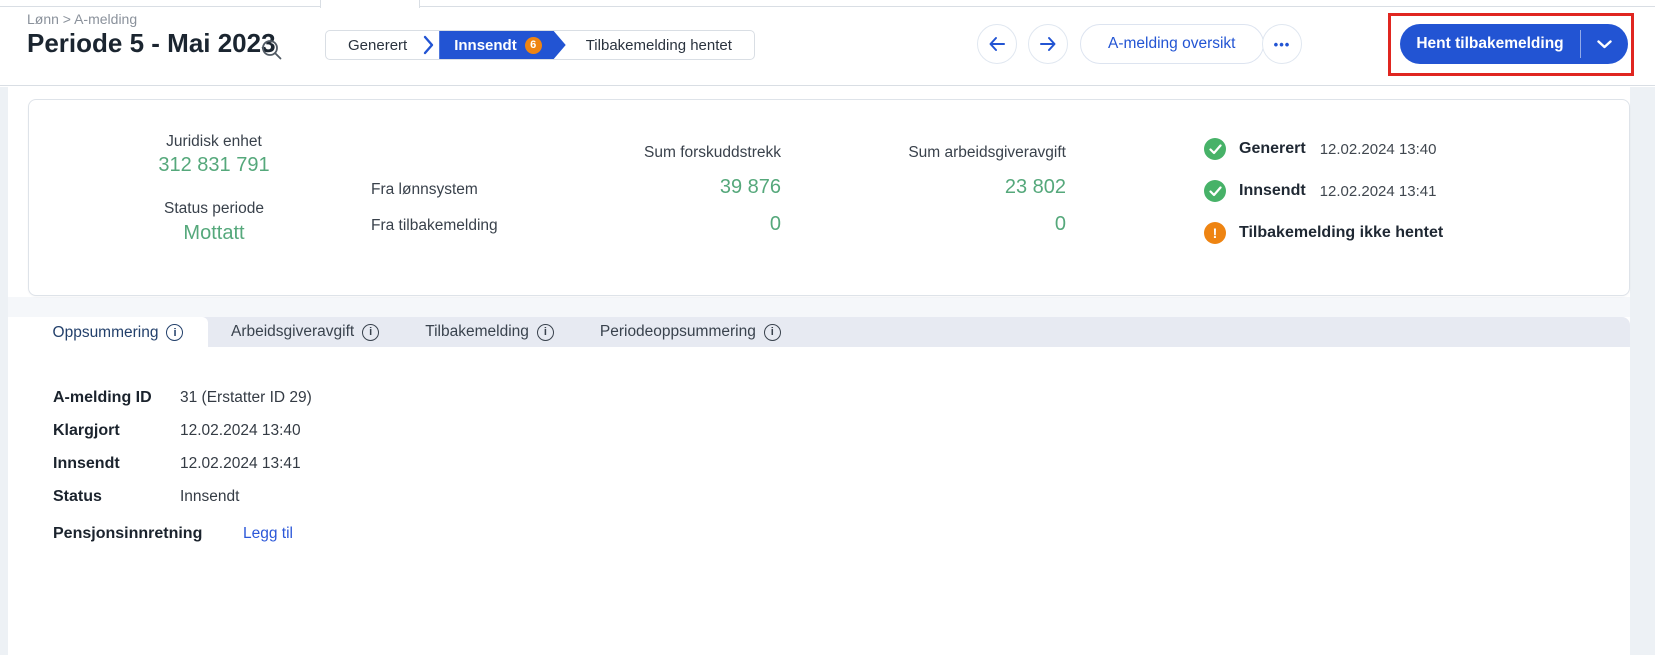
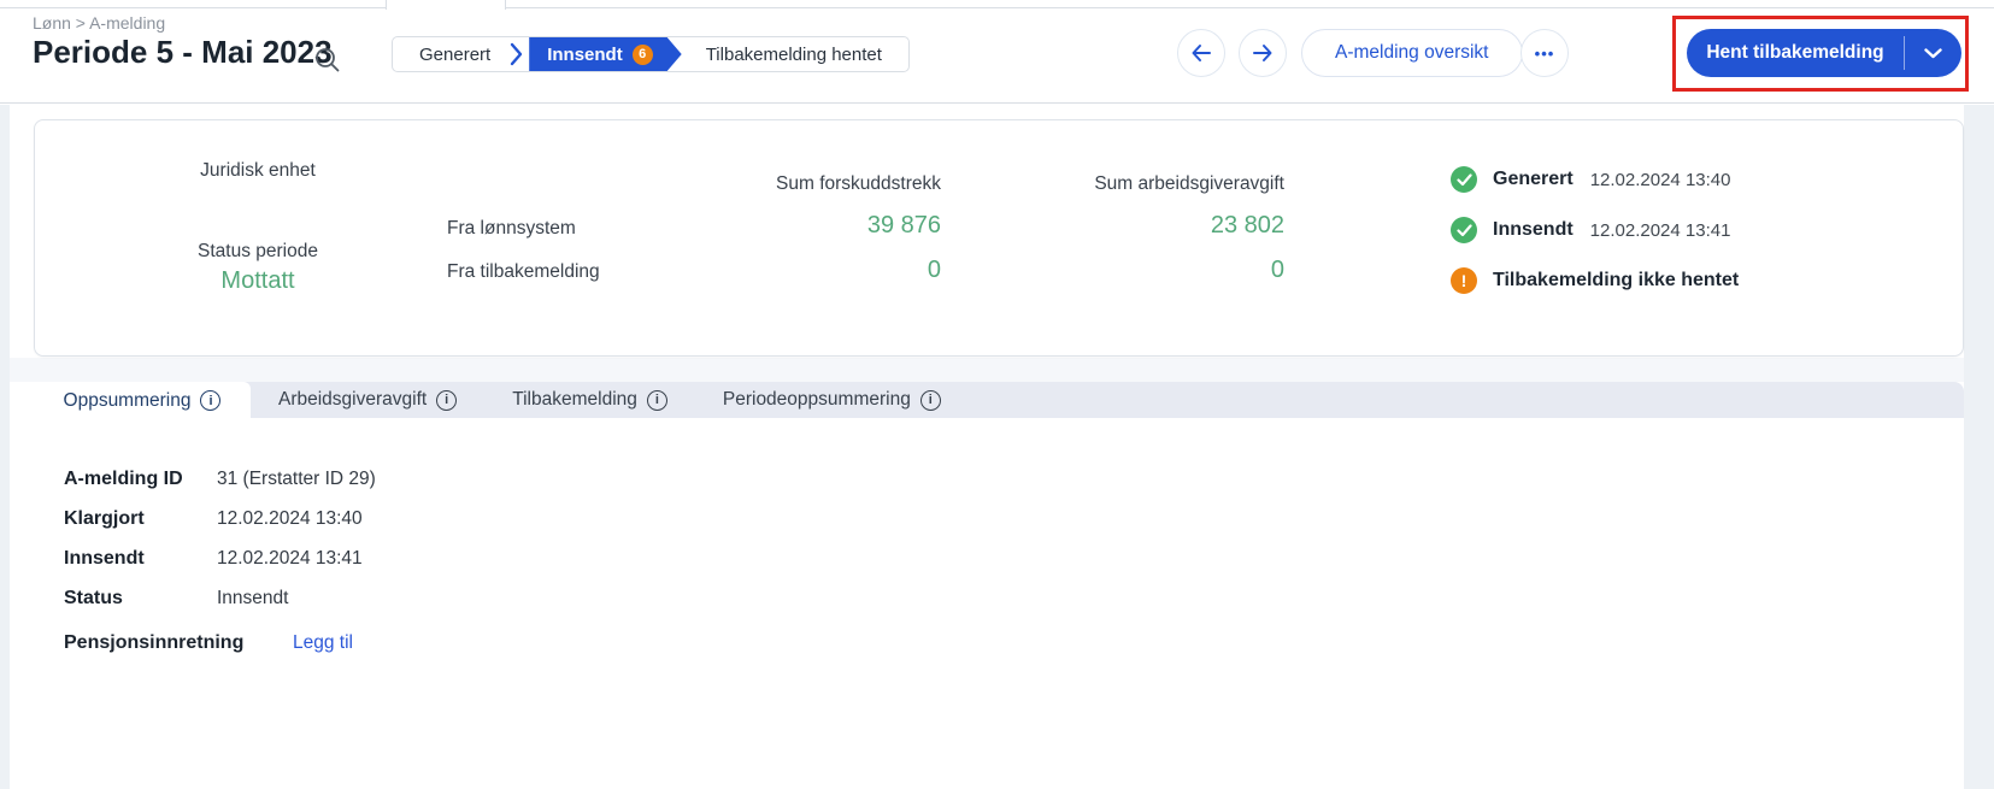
  Lønn > A-melding
  Periode 5 - Mai 2023
  Generert
  Innsendt
  6
  Tilbakemelding hentet
  A-melding oversikt
  •••
  Hent tilbakemelding
  Juridisk enhet
- 312 831 791
  Status periode
  Mottatt
  Fra lønnsystem
  Fra tilbakemelding
  Sum forskuddstrekk
  39 876
  0
  Sum arbeidsgiveravgift
  23 802
  0
  Generert
  12.02.2024 13:40
  Innsendt
  12.02.2024 13:41
  !
  Tilbakemelding ikke hentet
  Oppsummering
  Arbeidsgiveravgift
  Tilbakemelding
  Periodeoppsummering
  A-melding ID
  31 (Erstatter ID 29)
  Klargjort
  12.02.2024 13:40
  Innsendt
  12.02.2024 13:41
  Status
  Innsendt
  Pensjonsinnretning
  Legg til
